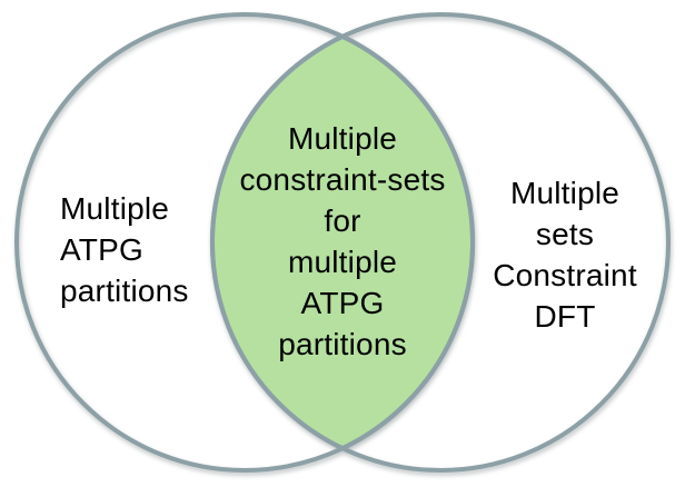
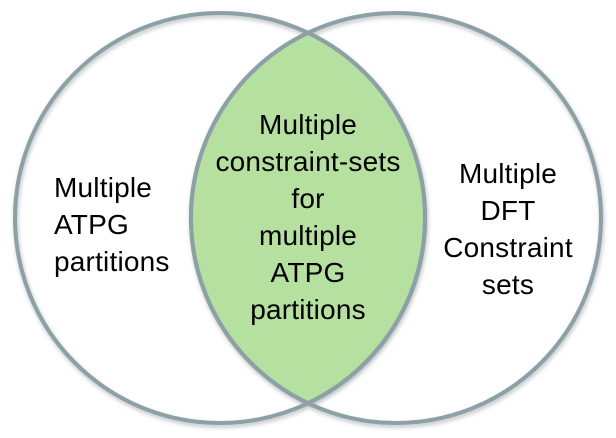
  Multiple
  ATPG
  partitions
  Multiple
  constraint-sets
  for
  multiple
  ATPG
  partitions
  Multiple
- sets
+ DFT
  Constraint
- DFT
+ sets
